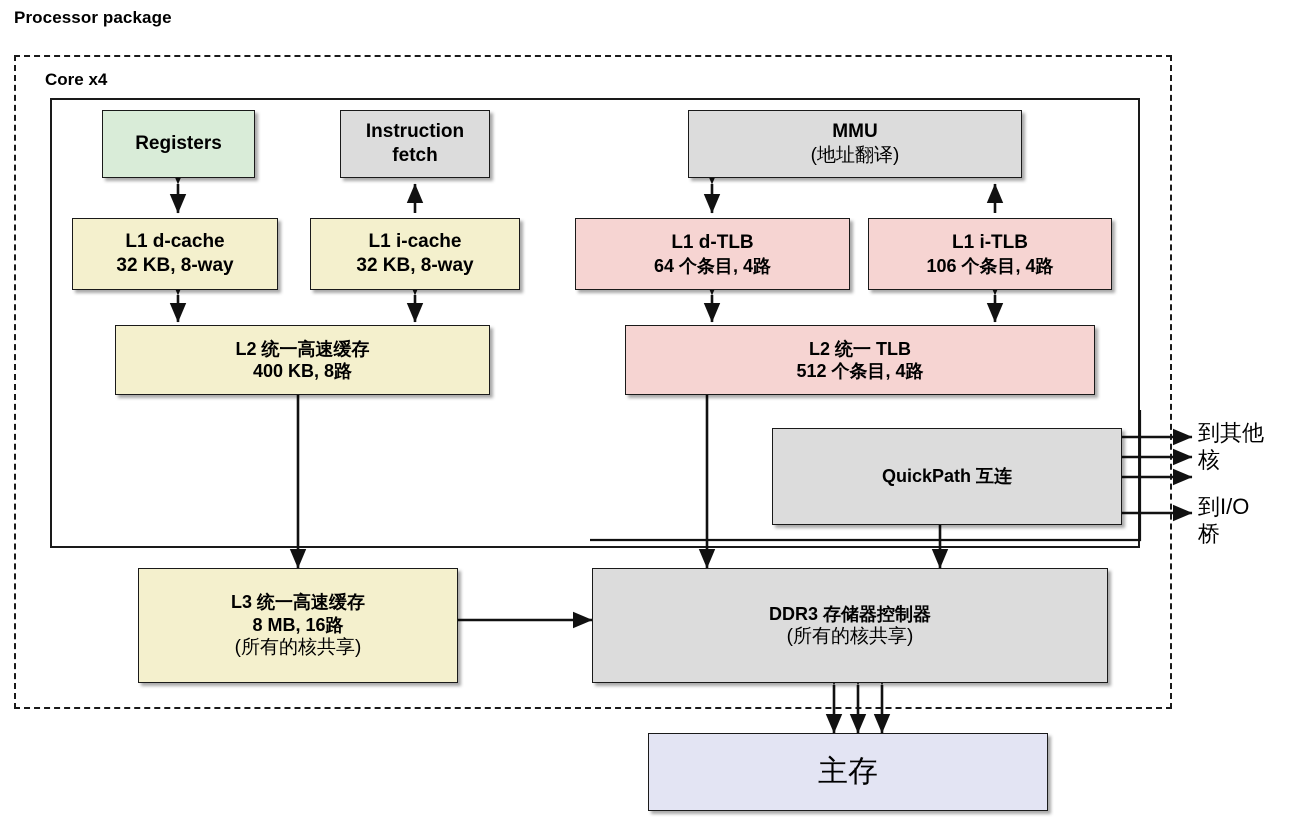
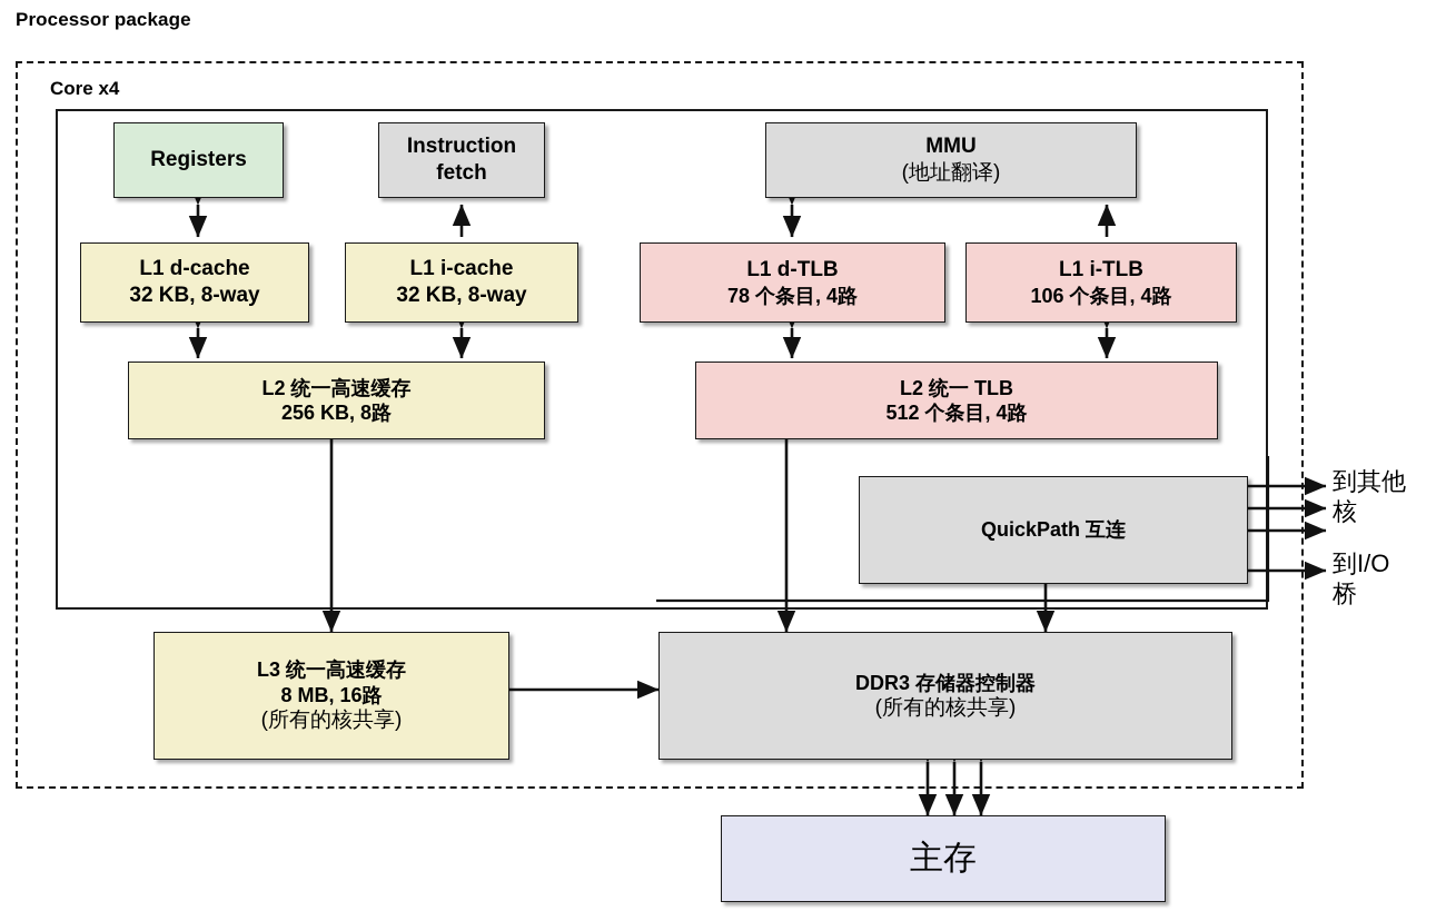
  Processor package
  Core x4
  Registers
  Instruction
  fetch
  MMU
  (地址翻译)
  L1 d-cache
  32 KB, 8-way
  L1 i-cache
  32 KB, 8-way
  L1 d-TLB
- 64 个条目, 4路
+ 78 个条目, 4路
  L1 i-TLB
  106 个条目, 4路
  L2 统一高速缓存
- 400 KB, 8路
+ 256 KB, 8路
  L2 统一 TLB
  512 个条目, 4路
  QuickPath 互连
  L3 统一高速缓存
  8 MB, 16路
  (所有的核共享)
  DDR3 存储器控制器
  (所有的核共享)
  主存
  到其他
  核
  到I/O
  桥
